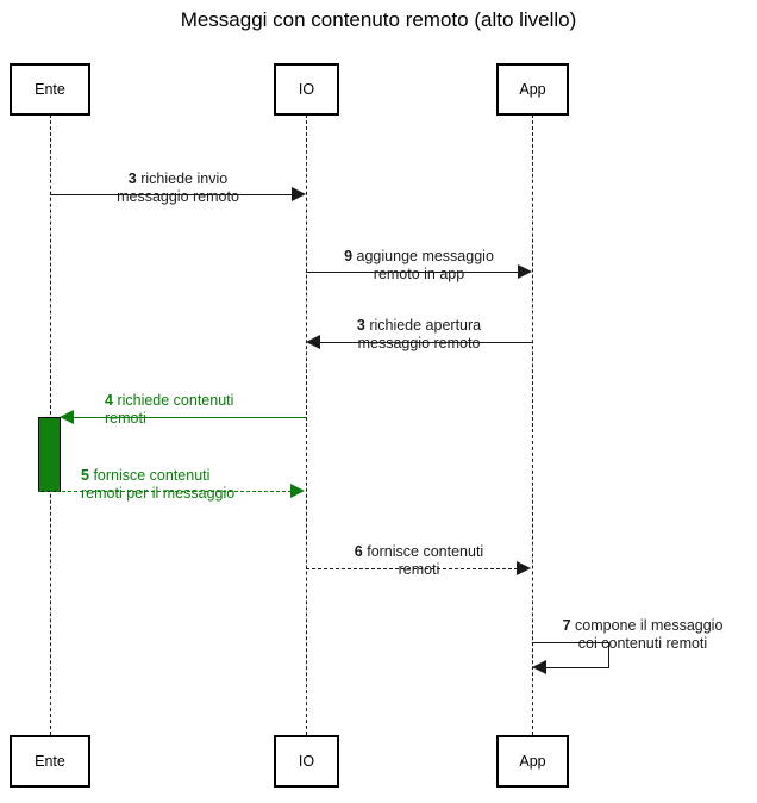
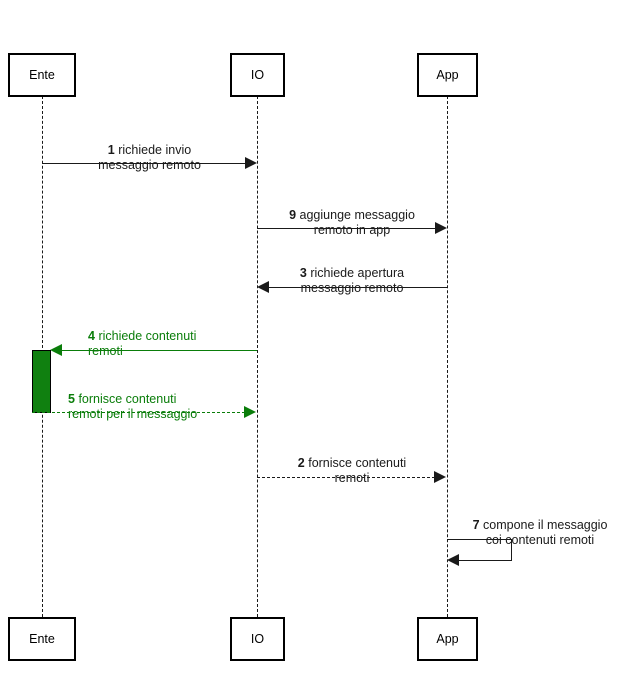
- Messaggi con contenuto remoto (alto livello)
  Ente
  IO
  App
  Ente
  IO
  App
- 3 richiede invio
+ 1 richiede invio
  messaggio remoto
  9 aggiunge messaggio
  remoto in app
  3 richiede apertura
  messaggio remoto
  4 richiede contenuti
  remoti
  5 fornisce contenuti
  remoti per il messaggio
- 6 fornisce contenuti
+ 2 fornisce contenuti
  remoti
  7 compone il messaggio
  coi contenuti remoti
